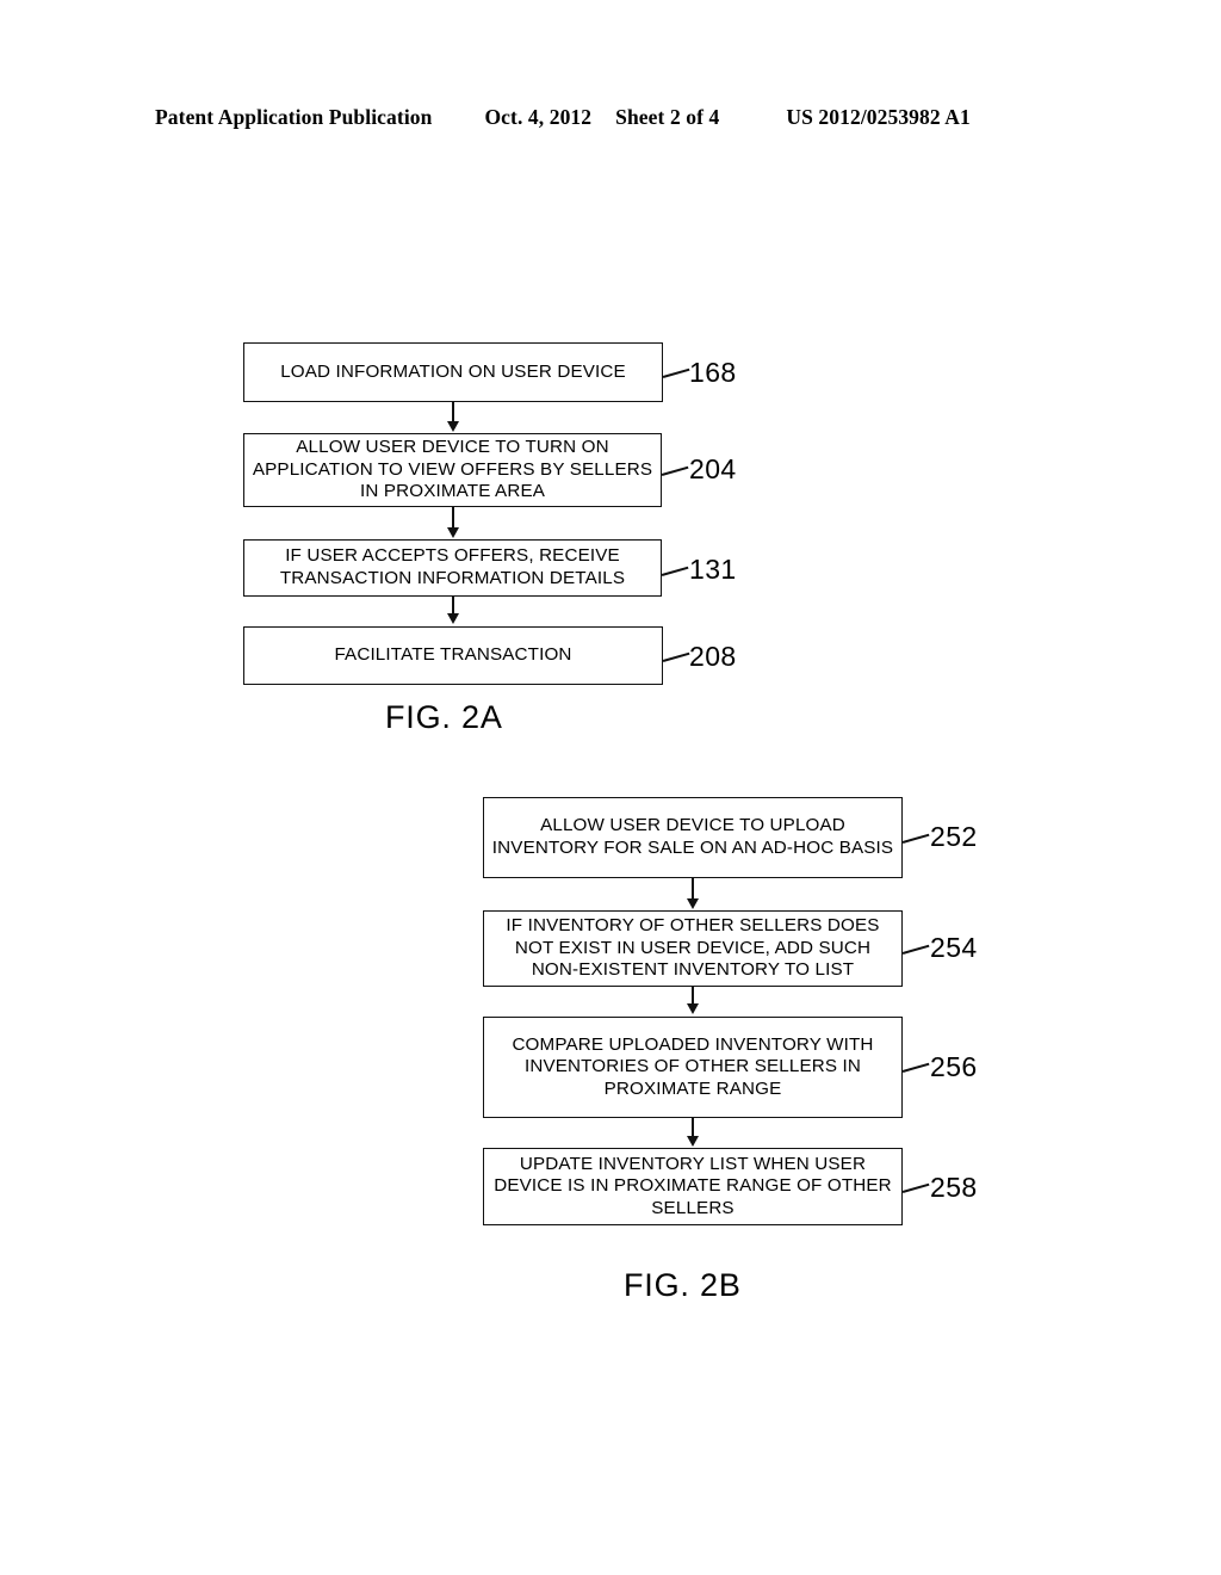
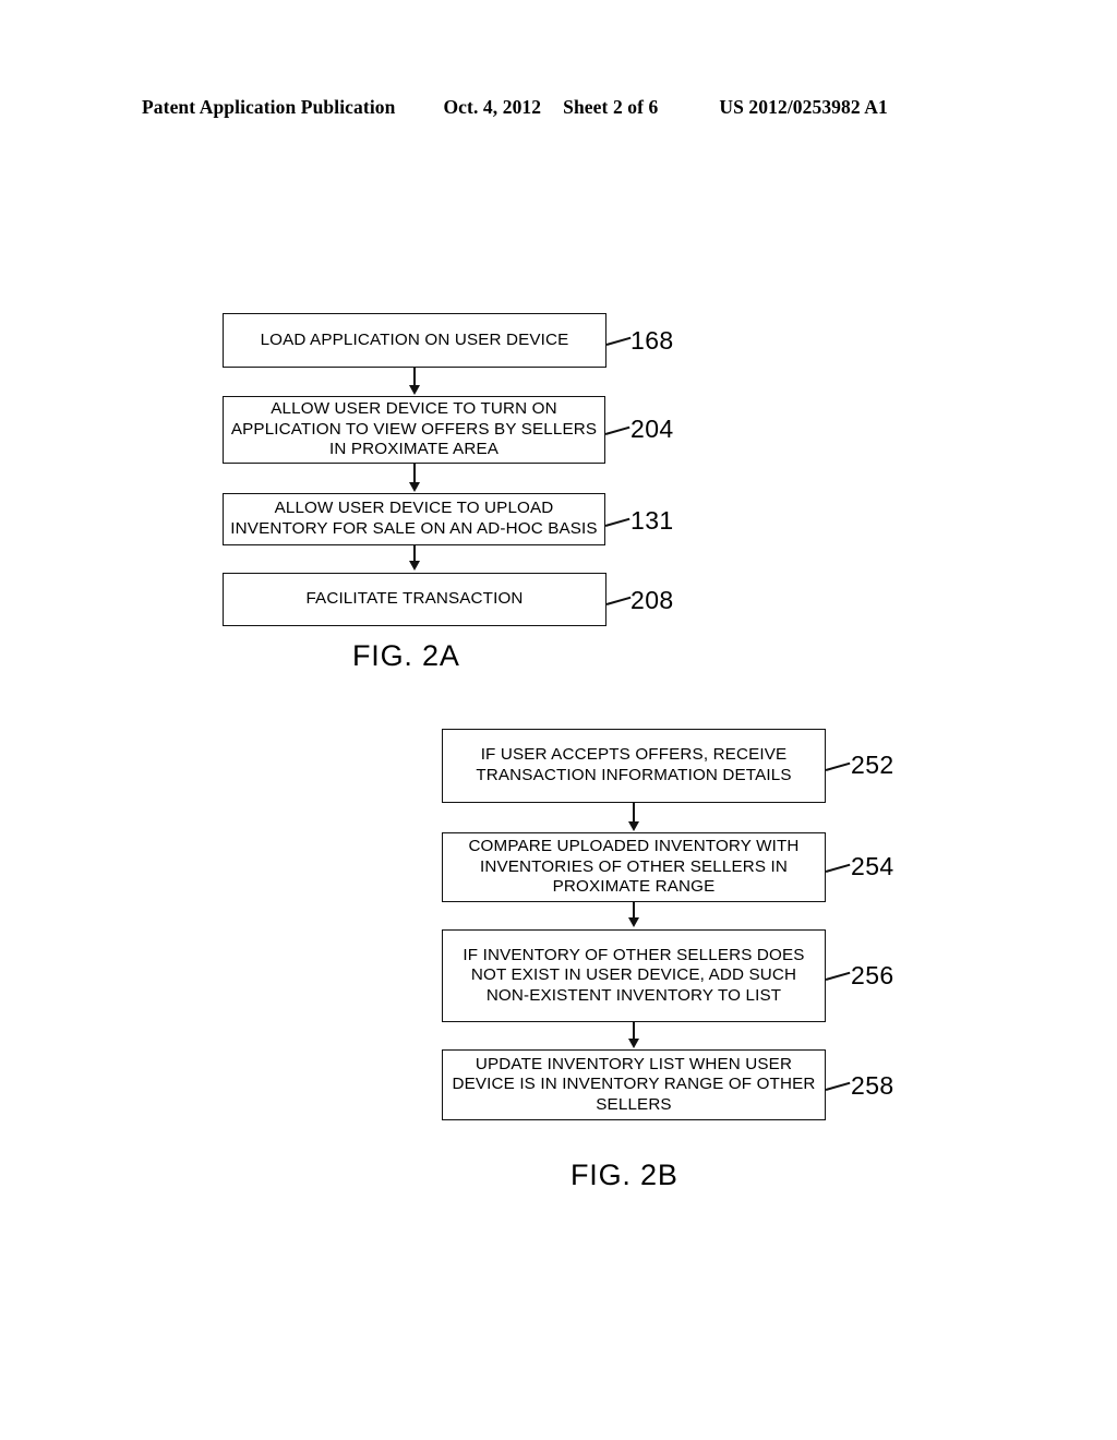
  Patent Application Publication
  Oct. 4, 2012
- Sheet 2 of 4
+ Sheet 2 of 6
  US 2012/0253982 A1
- LOAD INFORMATION ON USER DEVICE
+ LOAD APPLICATION ON USER DEVICE
  168
  ALLOW USER DEVICE TO TURN ON APPLICATION TO VIEW OFFERS BY SELLERS IN PROXIMATE AREA
  204
- IF USER ACCEPTS OFFERS, RECEIVE TRANSACTION INFORMATION DETAILS
+ ALLOW USER DEVICE TO UPLOAD INVENTORY FOR SALE ON AN AD-HOC BASIS
  131
  FACILITATE TRANSACTION
  208
  FIG. 2A
- ALLOW USER DEVICE TO UPLOAD INVENTORY FOR SALE ON AN AD-HOC BASIS
+ IF USER ACCEPTS OFFERS, RECEIVE TRANSACTION INFORMATION DETAILS
  252
- IF INVENTORY OF OTHER SELLERS DOES NOT EXIST IN USER DEVICE, ADD SUCH NON-EXISTENT INVENTORY TO LIST
+ COMPARE UPLOADED INVENTORY WITH INVENTORIES OF OTHER SELLERS IN PROXIMATE RANGE
  254
- COMPARE UPLOADED INVENTORY WITH INVENTORIES OF OTHER SELLERS IN PROXIMATE RANGE
+ IF INVENTORY OF OTHER SELLERS DOES NOT EXIST IN USER DEVICE, ADD SUCH NON-EXISTENT INVENTORY TO LIST
  256
- UPDATE INVENTORY LIST WHEN USER DEVICE IS IN PROXIMATE RANGE OF OTHER SELLERS
+ UPDATE INVENTORY LIST WHEN USER DEVICE IS IN INVENTORY RANGE OF OTHER SELLERS
  258
  FIG. 2B
